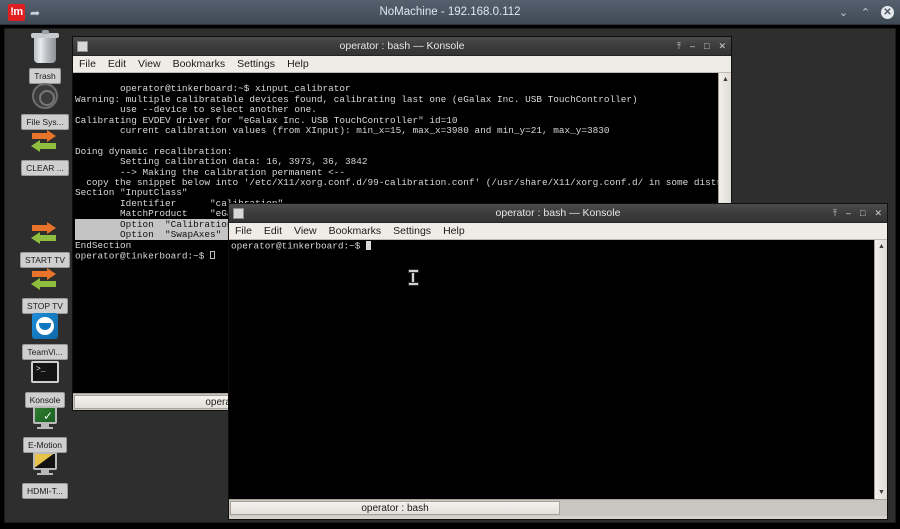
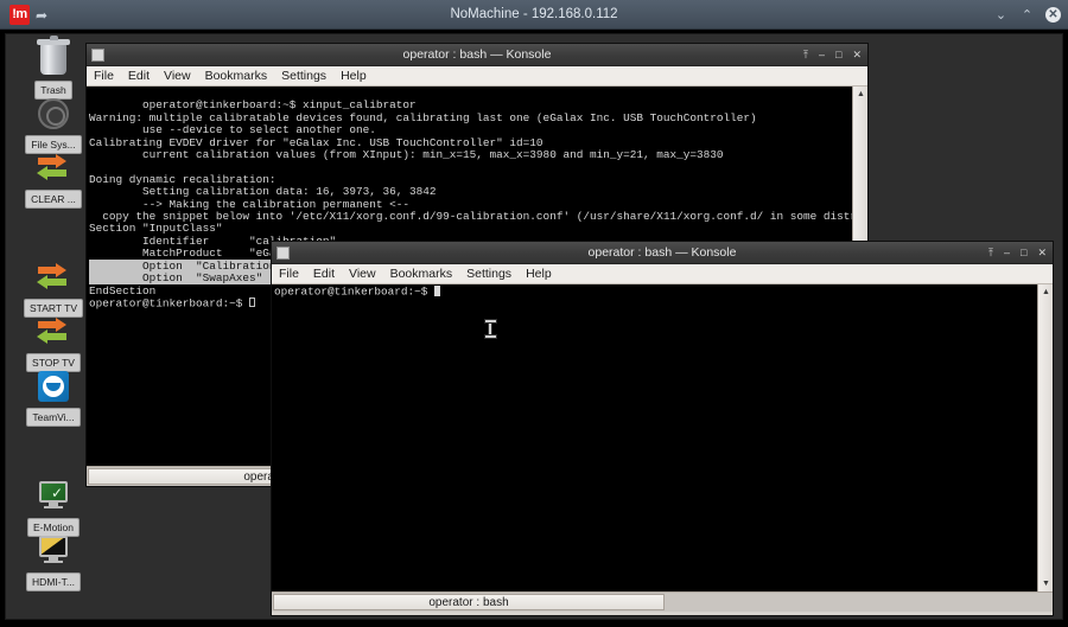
  !m
  ➦
  NoMachine - 192.168.0.112
  ⌄
  ⌃
  ✕
  Trash
  File Sys...
  CLEAR ...
  START TV
  STOP TV
  TeamVi...
- >_
- Konsole
  ✓
  E-Motion
  HDMI-T...
  operator : bash — Konsole
  ⤒
  –
  □
  ✕
  File
  Edit
  View
  Bookmarks
  Settings
  Help
  operator@tinkerboard:~$ xinput_calibrator
  Warning: multiple calibratable devices found, calibrating last one (eGalax Inc. USB TouchController)
  use --device to select another one.
  Calibrating EVDEV driver for "eGalax Inc. USB TouchController" id=10
  current calibration values (from XInput): min_x=15, max_x=3980 and min_y=21, max_y=3830
  Doing dynamic recalibration:
  Setting calibration data: 16, 3973, 36, 3842
  --> Making the calibration permanent <--
  copy the snippet below into '/etc/X11/xorg.conf.d/99-calibration.conf' (/usr/share/X11/xorg.conf.d/ in some dist
  Section "InputClass"
  operator@tinkerboard:~$
  operator : bash — Konsole
  ⤒
  –
  □
  ✕
  File
  Edit
  View
  Bookmarks
  Settings
  Help
  operator@tinkerboard:~$
  operator : bash
